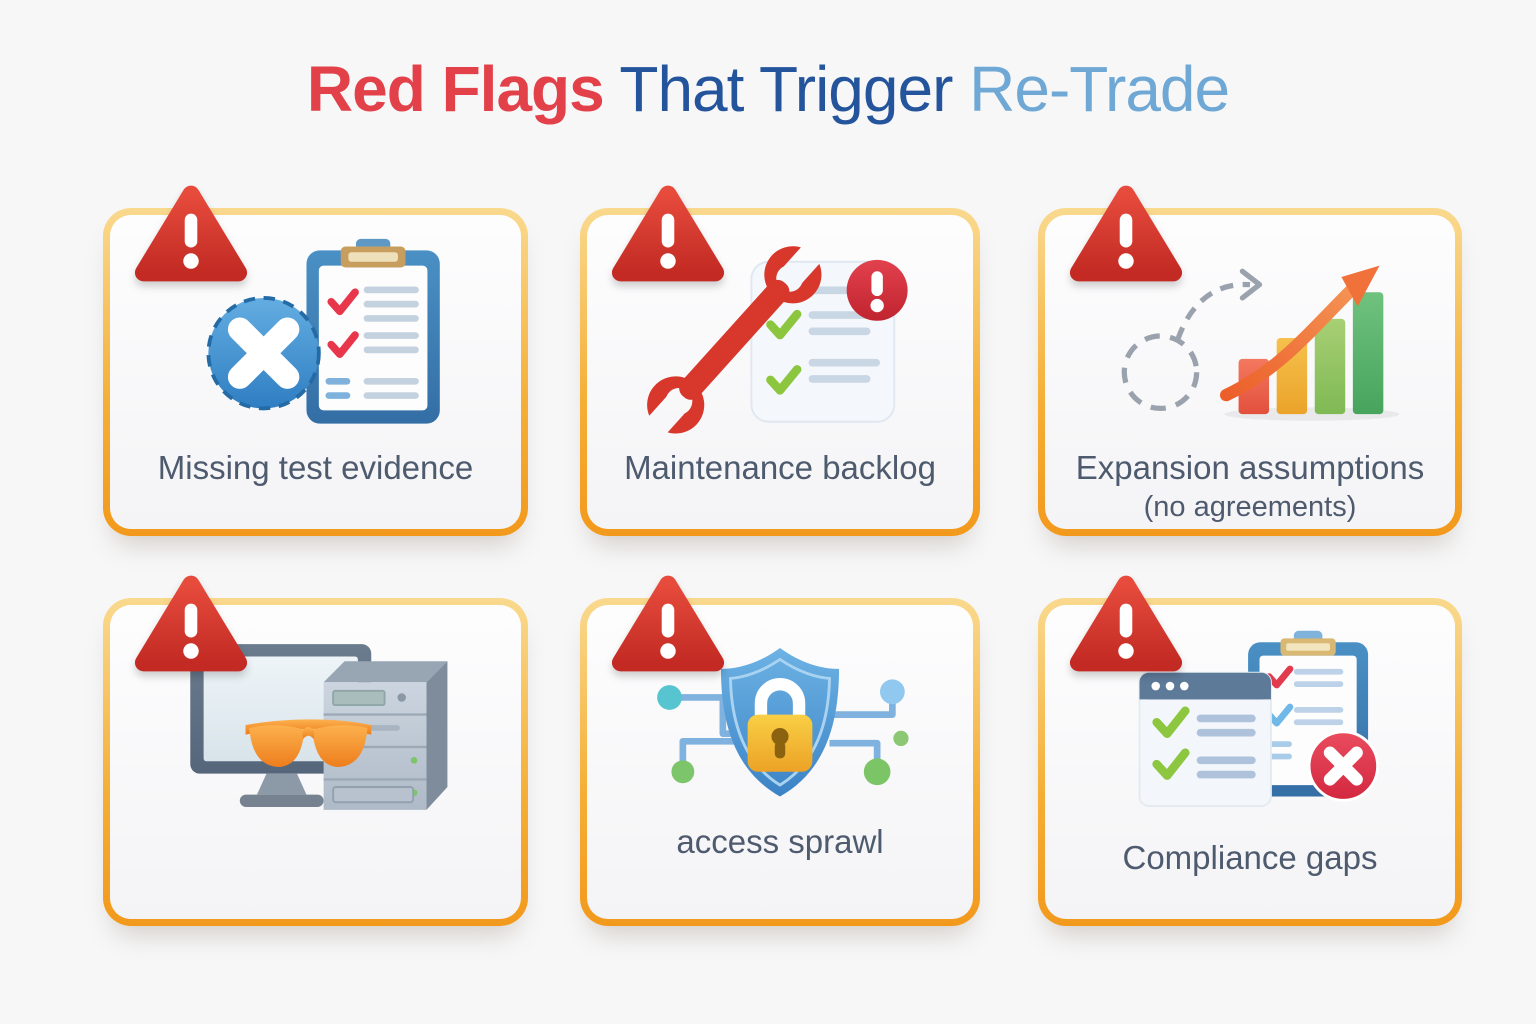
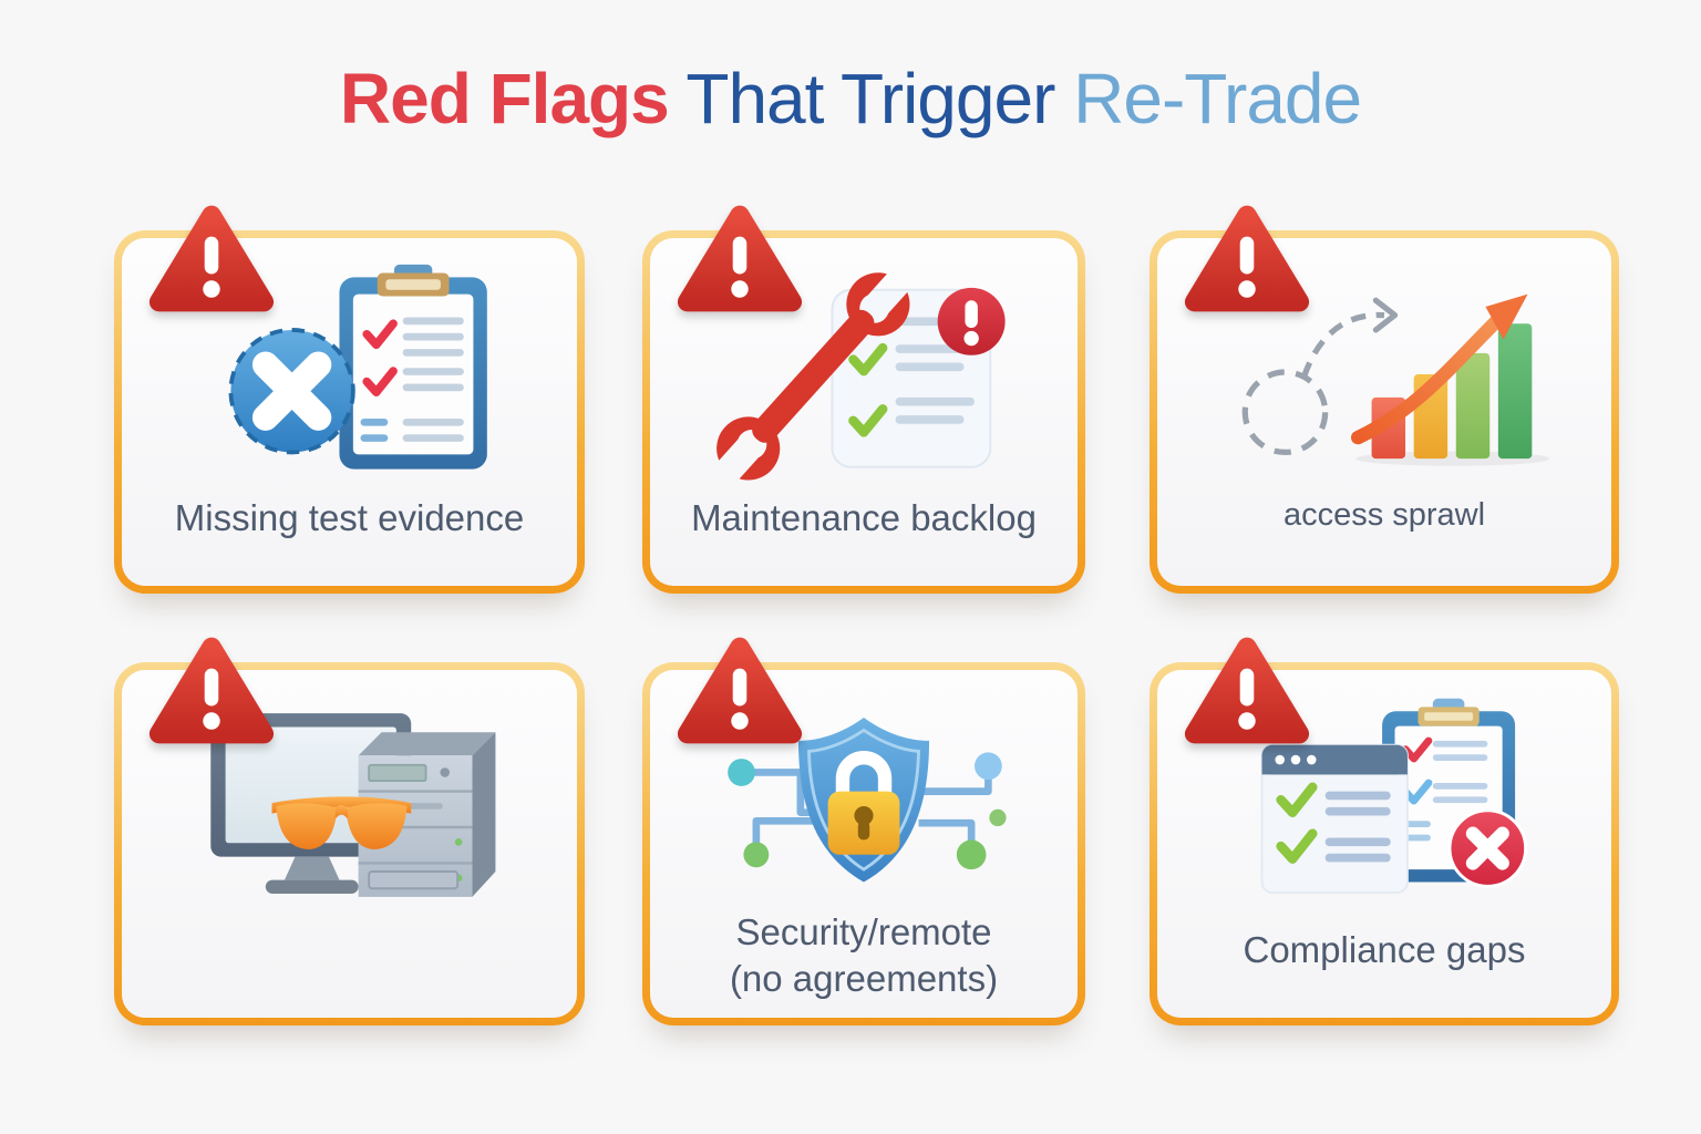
  Red Flags That Trigger Re-Trade
  Missing test evidence
  Maintenance backlog
- Expansion assumptions
- (no agreements)
+ access sprawl
+ Security/remote
- access sprawl
+ (no agreements)
  Compliance gaps
